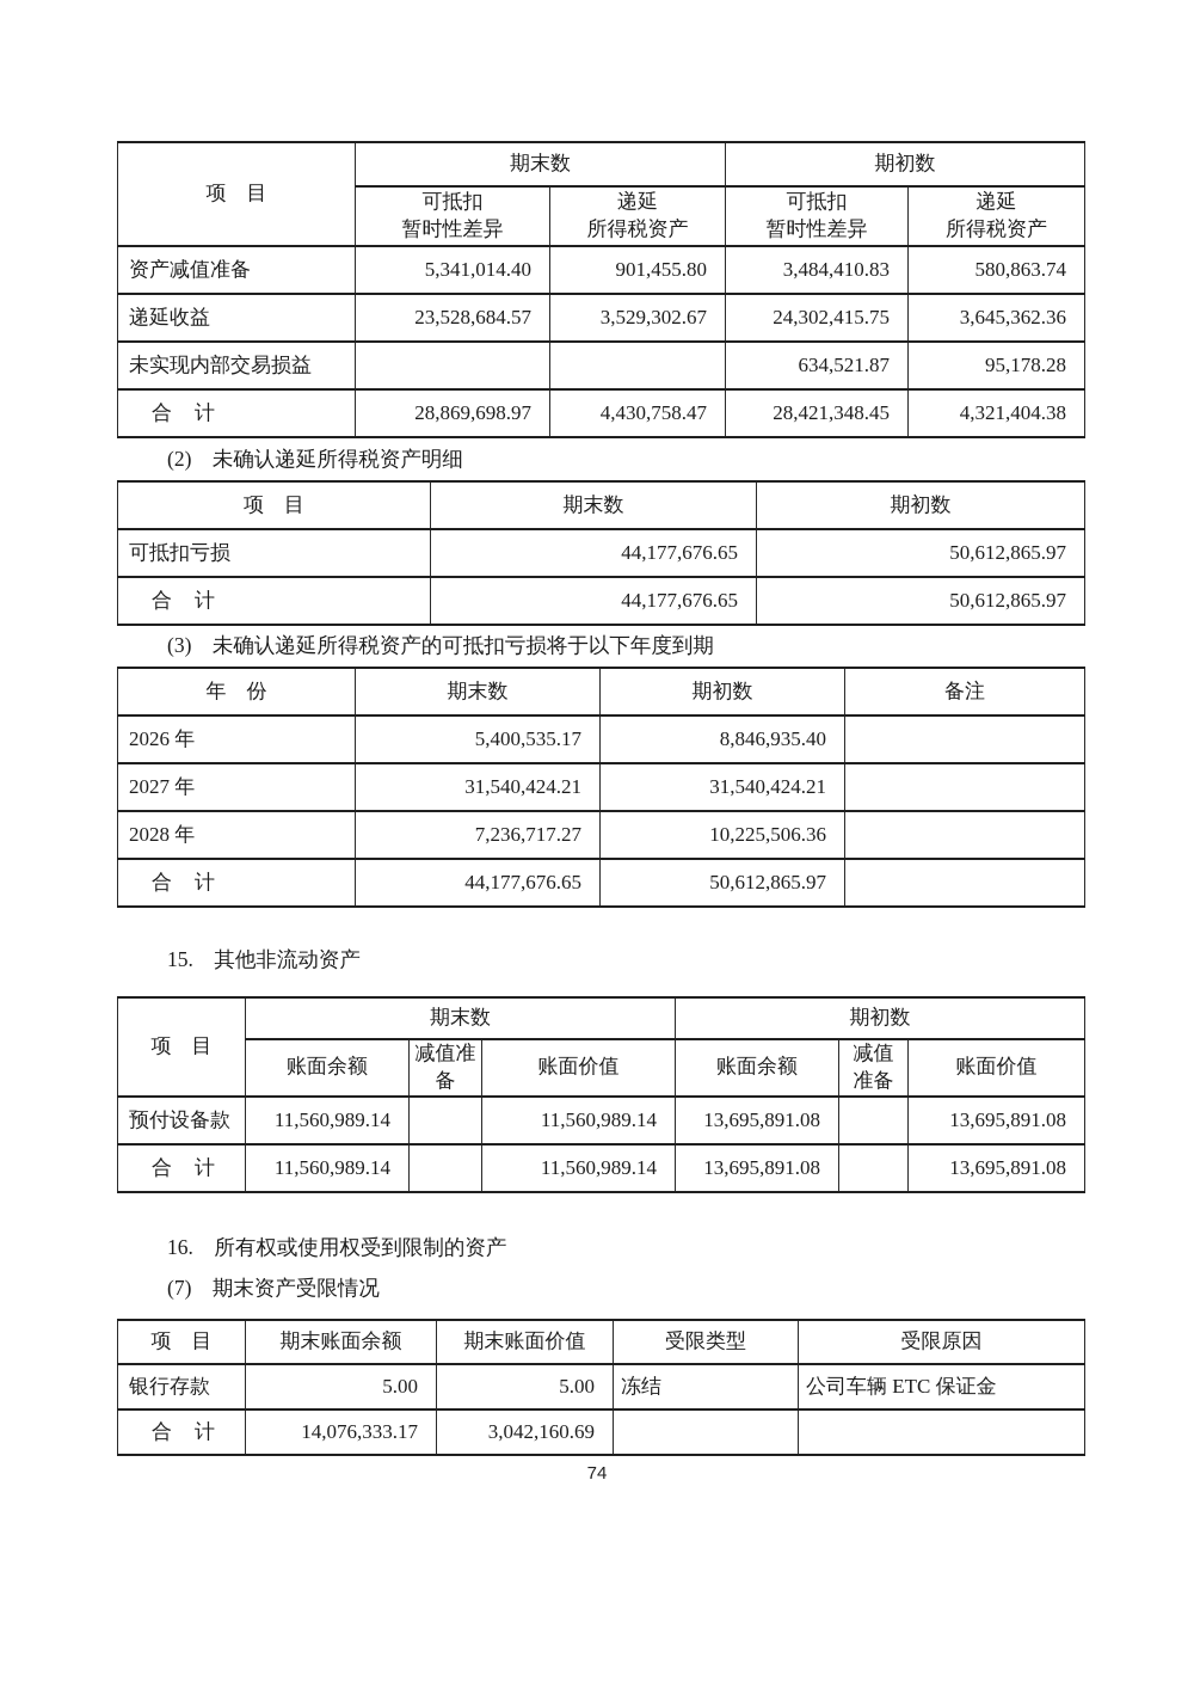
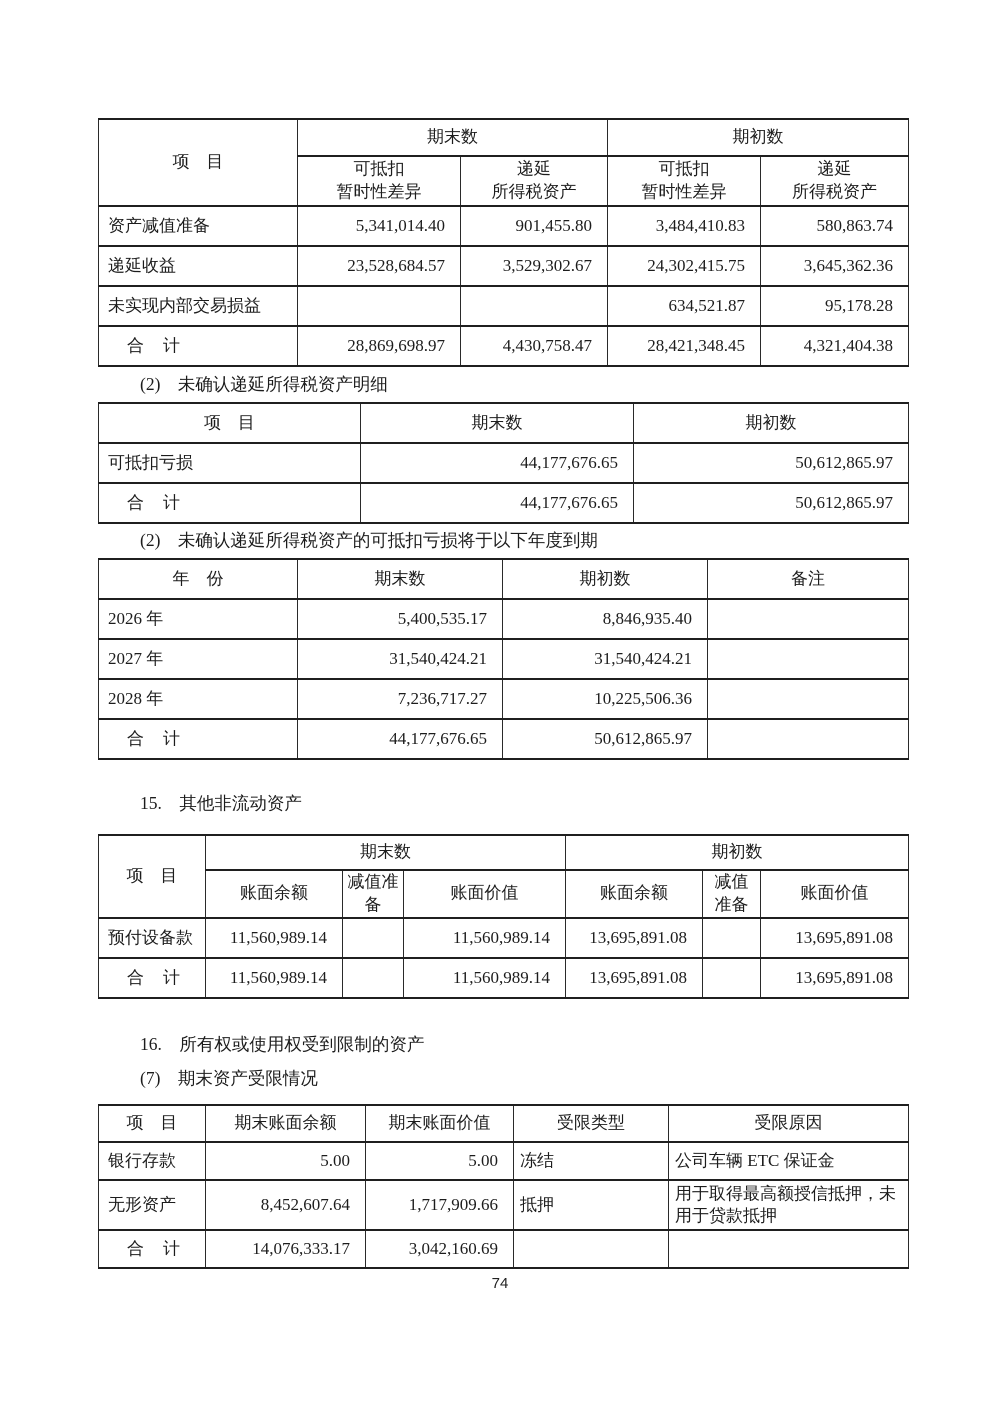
  项 目	期末数	期初数
  可抵扣 暂时性差异	递延 所得税资产	可抵扣 暂时性差异	递延 所得税资产
  资产减值准备	5,341,014.40	901,455.80	3,484,410.83	580,863.74
  递延收益	23,528,684.57	3,529,302.67	24,302,415.75	3,645,362.36
  未实现内部交易损益			634,521.87	95,178.28
  合 计	28,869,698.97	4,430,758.47	28,421,348.45	4,321,404.38
  (2) 未确认递延所得税资产明细
  项 目	期末数	期初数
  可抵扣亏损	44,177,676.65	50,612,865.97
  合 计	44,177,676.65	50,612,865.97
- (3) 未确认递延所得税资产的可抵扣亏损将于以下年度到期
+ (2) 未确认递延所得税资产的可抵扣亏损将于以下年度到期
  年 份	期末数	期初数	备注
  2026 年	5,400,535.17	8,846,935.40
  2027 年	31,540,424.21	31,540,424.21
  2028 年	7,236,717.27	10,225,506.36
  合 计	44,177,676.65	50,612,865.97
  15. 其他非流动资产
  项 目	期末数	期初数
  账面余额	减值准 备	账面价值	账面余额	减值 准备	账面价值
  预付设备款	11,560,989.14		11,560,989.14	13,695,891.08		13,695,891.08
  合 计	11,560,989.14		11,560,989.14	13,695,891.08		13,695,891.08
  16. 所有权或使用权受到限制的资产
  (7) 期末资产受限情况
  项 目	期末账面余额	期末账面价值	受限类型	受限原因
  银行存款	5.00	5.00	冻结	公司车辆 ETC 保证金
+ 无形资产	8,452,607.64	1,717,909.66	抵押	用于取得最高额授信抵押，未用于贷款抵押
  合 计	14,076,333.17	3,042,160.69
  74
